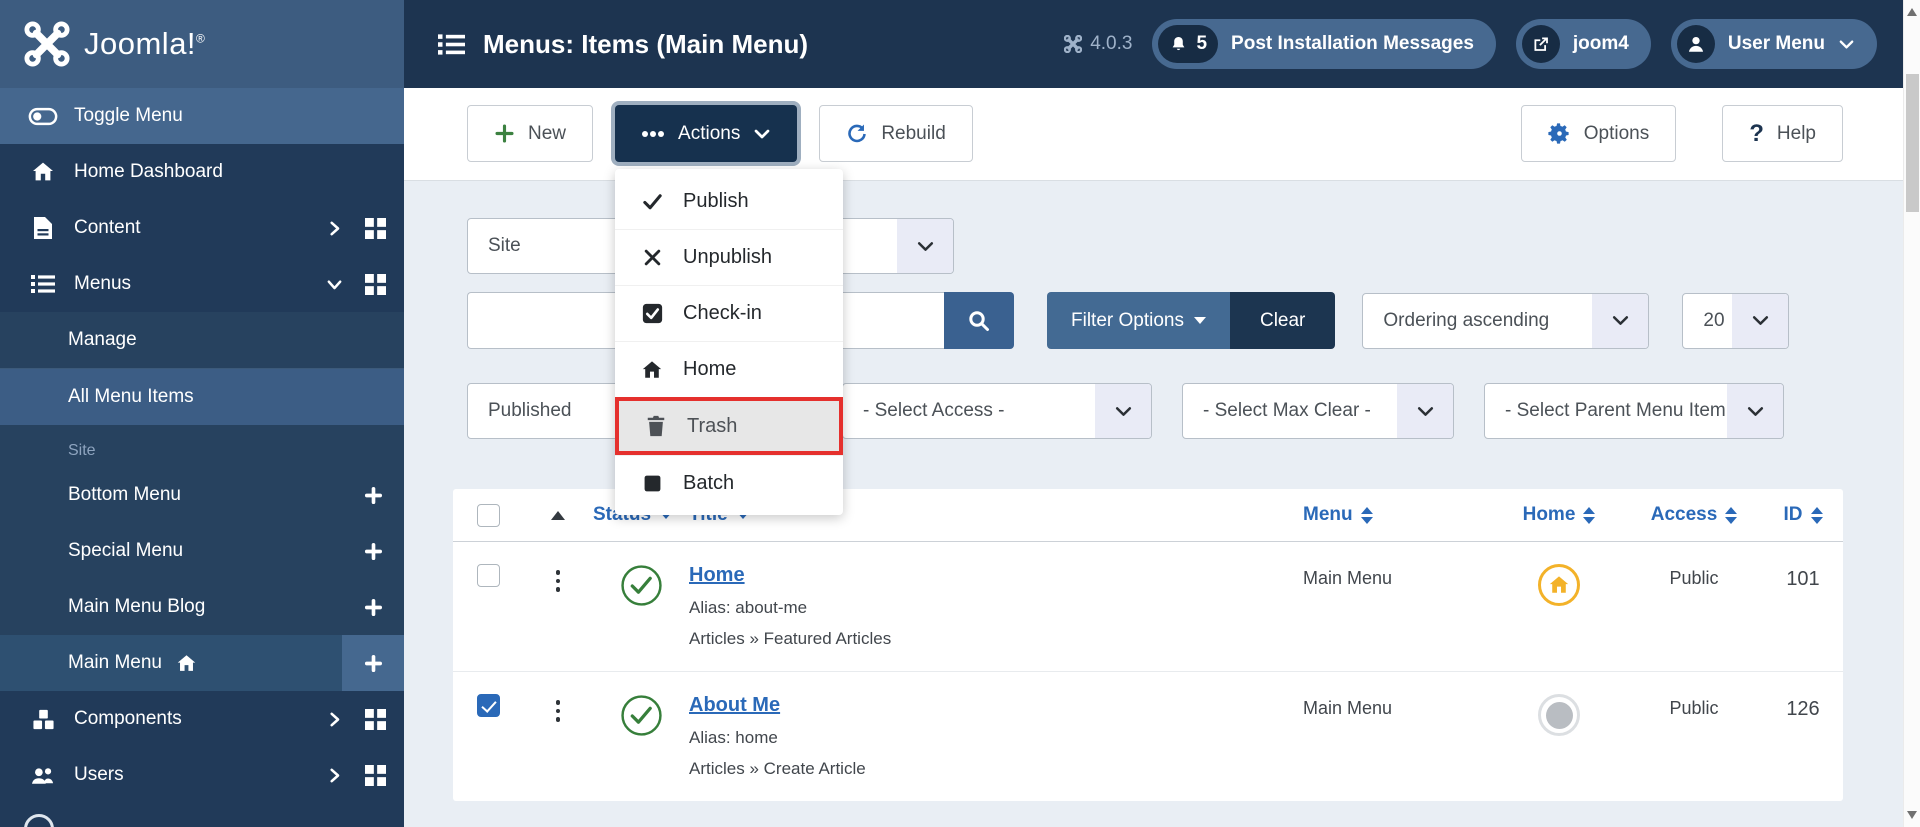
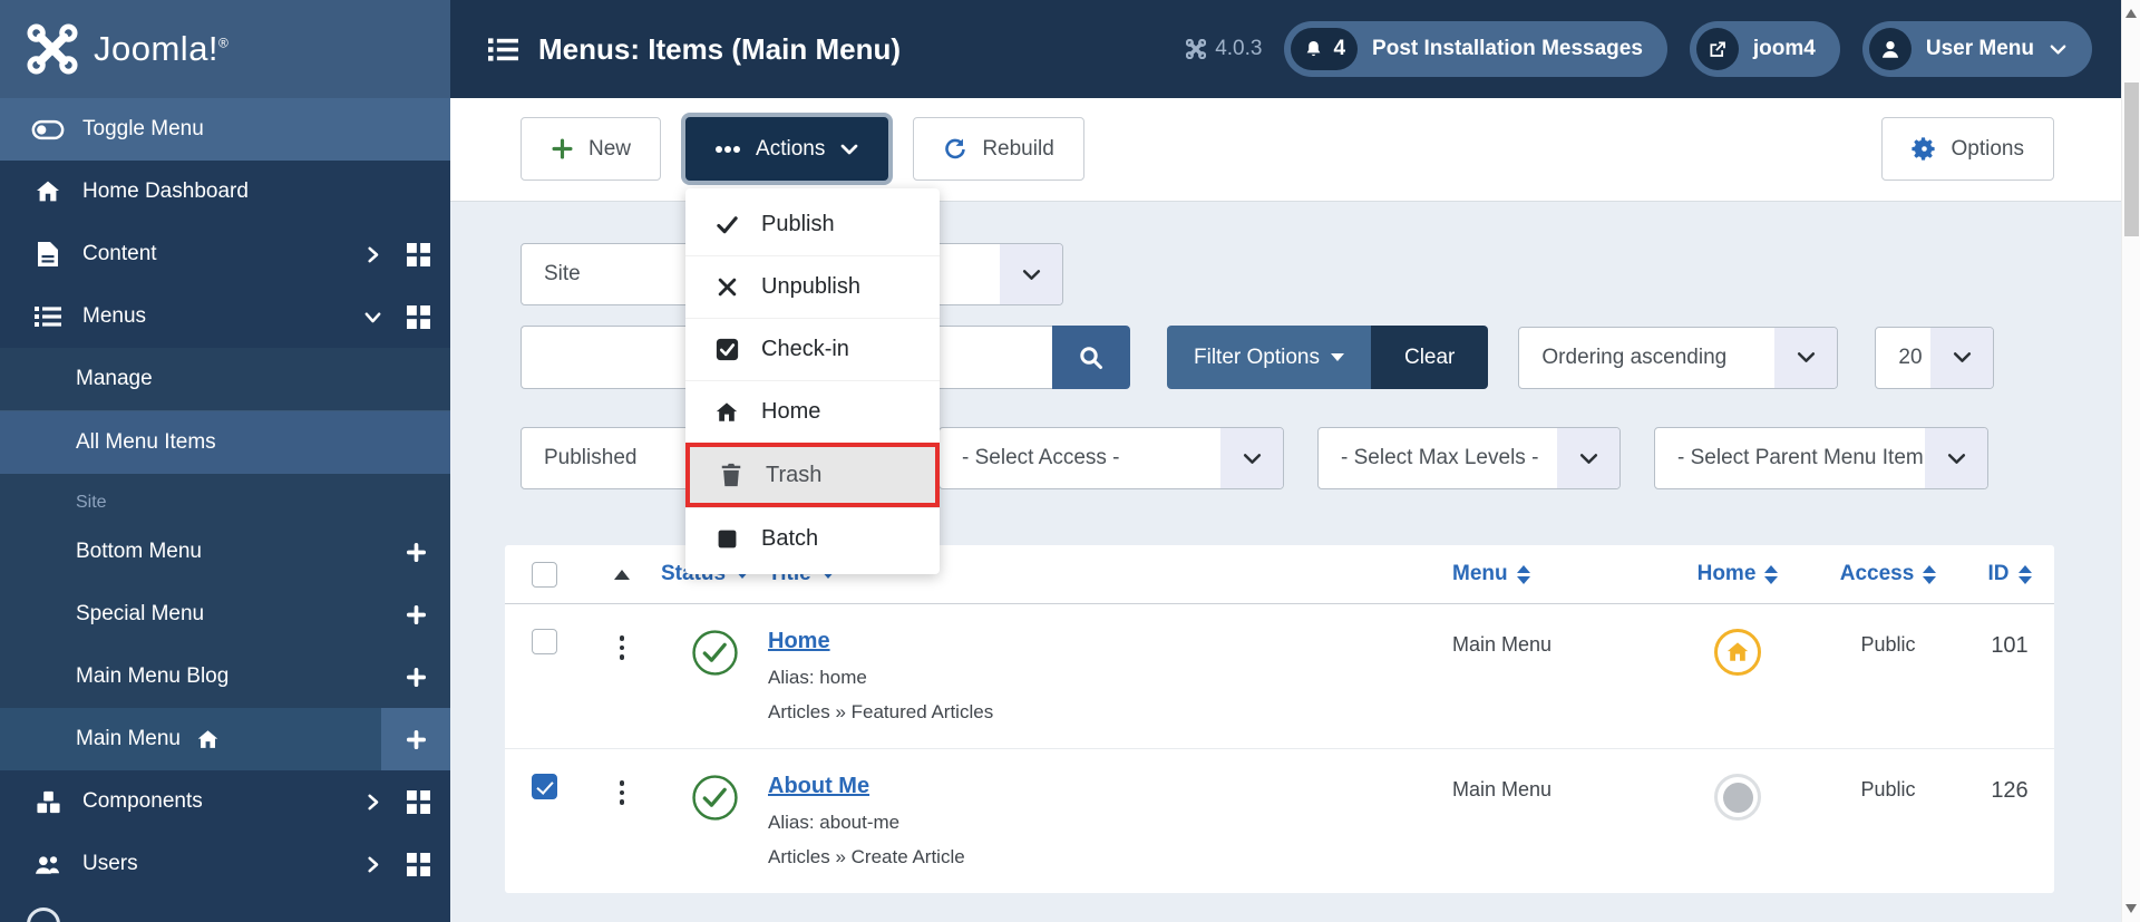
  Joomla!®
  Menus: Items (Main Menu)
  4.0.3
- 5
+ 4
  Post Installation Messages
  joom4
  User Menu
  Toggle Menu
  Home Dashboard
  Content
  Menus
  Manage
  All Menu Items
  Site
  Bottom Menu
  Special Menu
  Main Menu Blog
  Main Menu
  Components
  Users
  New
  Actions
  Publish
  Unpublish
  Check-in
  Home
  Trash
  Batch
  Rebuild
  Options
- ?
- Help
  Site
  Filter Options
  Clear
  Ordering ascending
  20
  Published
  - Select Access -
- - Select Max Clear -
+ - Select Max Levels -
  - Select Parent Menu Item
  Menu
  Home
  Access
  ID
  Home
- Alias: about-me
+ Alias: home
  Articles » Featured Articles
  Main Menu
  Public
  101
  About Me
- Alias: home
+ Alias: about-me
  Articles » Create Article
  Main Menu
  Public
  126
